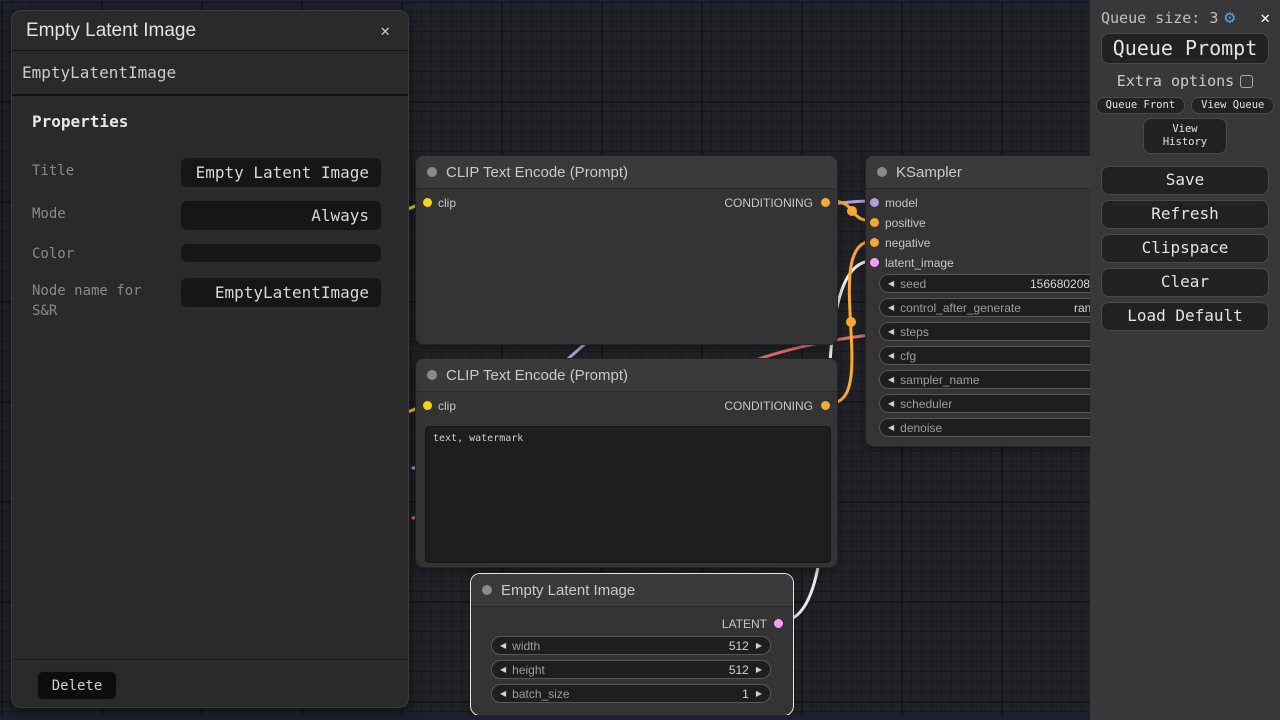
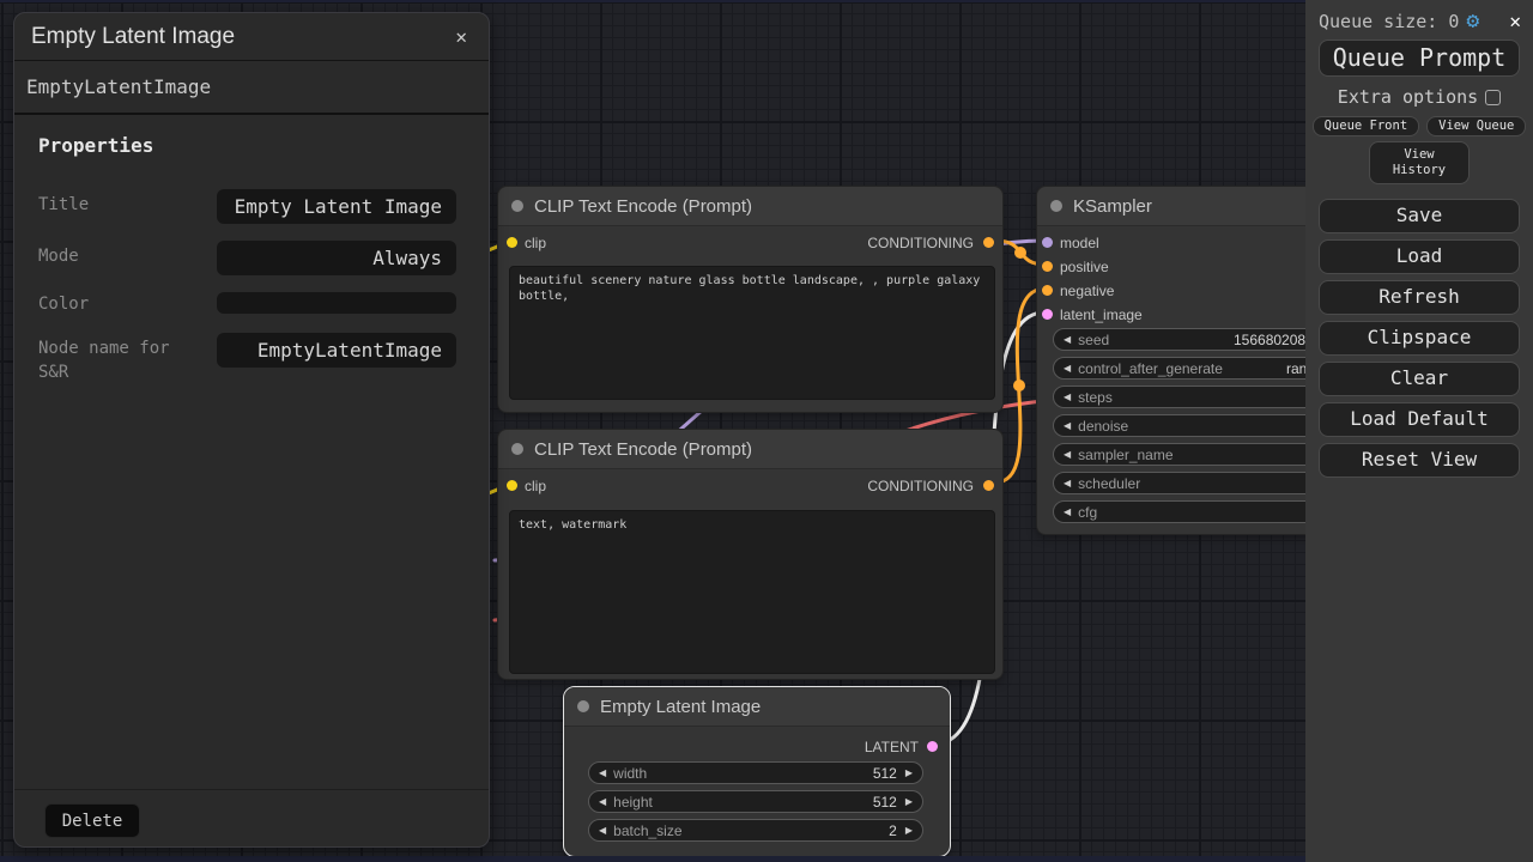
  CLIP Text Encode (Prompt)
  clip
  CONDITIONING
+ beautiful scenery nature glass bottle landscape, , purple galaxy bottle,
  CLIP Text Encode (Prompt)
  clip
  CONDITIONING
  text, watermark
  KSampler
  model
  positive
  negative
  latent_image
  ◀
  seed
  156680208
  ◀
  control_after_generate
  ◀
  steps
  ◀
- cfg
+ denoise
  ◀
  sampler_name
  ◀
  scheduler
  ◀
- denoise
+ cfg
  Empty Latent Image
  LATENT
  ◀
  width
  512
  ▶
  ◀
  height
  512
  ▶
  ◀
  batch_size
- 1
+ 2
  ▶
  Empty Latent Image
  ✕
  EmptyLatentImage
  Properties
  Title
  Empty Latent Image
  Mode
  Always
  Color
  Node name for S&R
  EmptyLatentImage
  Delete
- Queue size: 3
+ Queue size: 0
  ⚙
  ✕
  Queue Prompt
  Extra options
  Queue Front
  View Queue
  View
  History
  Save
+ Load
  Refresh
  Clipspace
  Clear
  Load Default
+ Reset View
